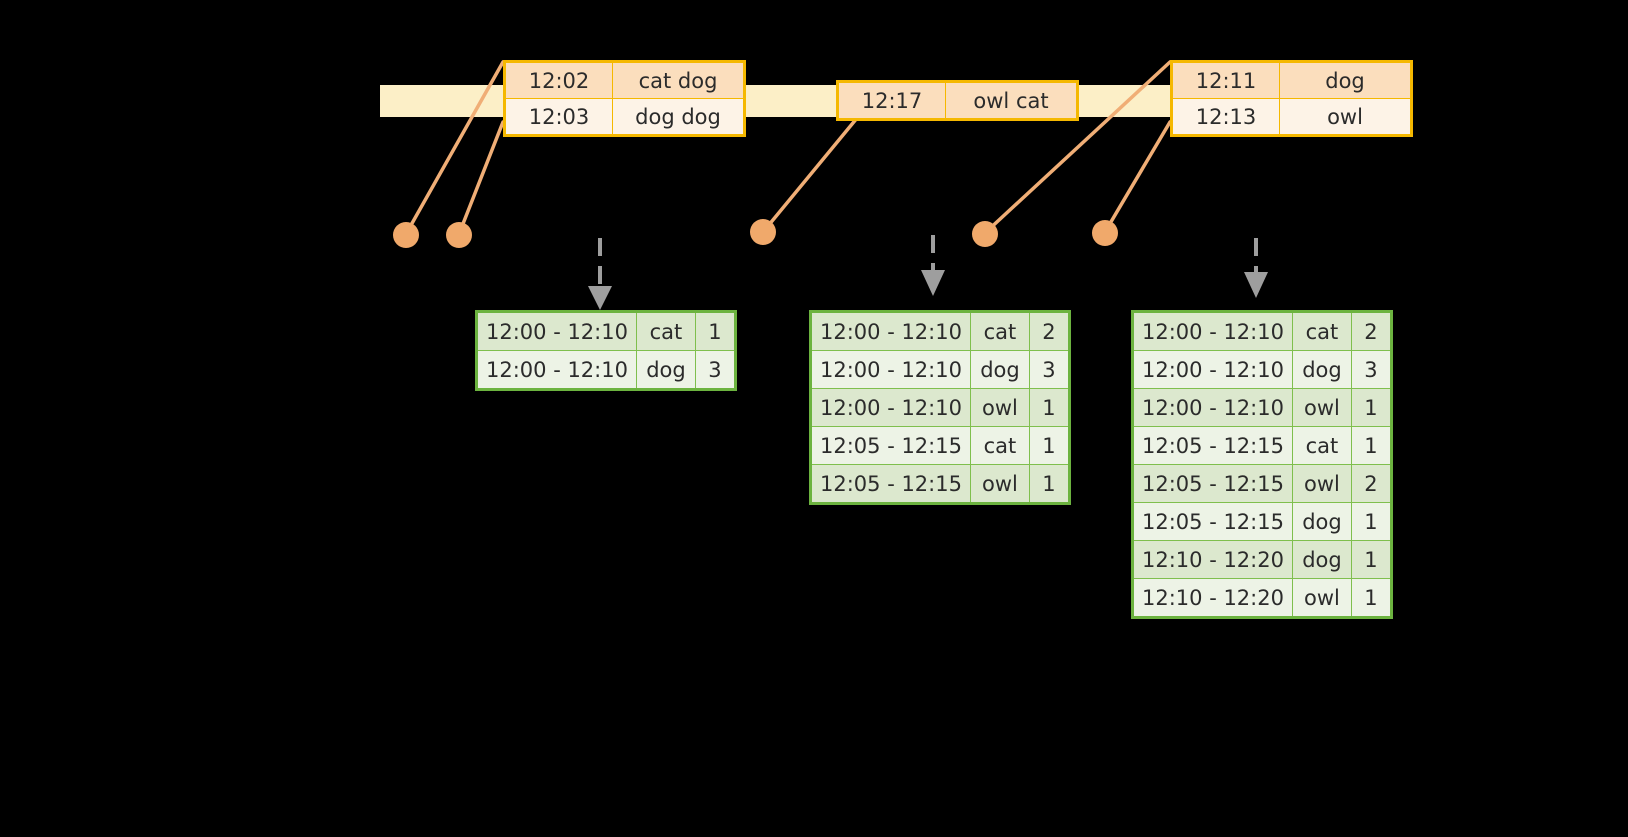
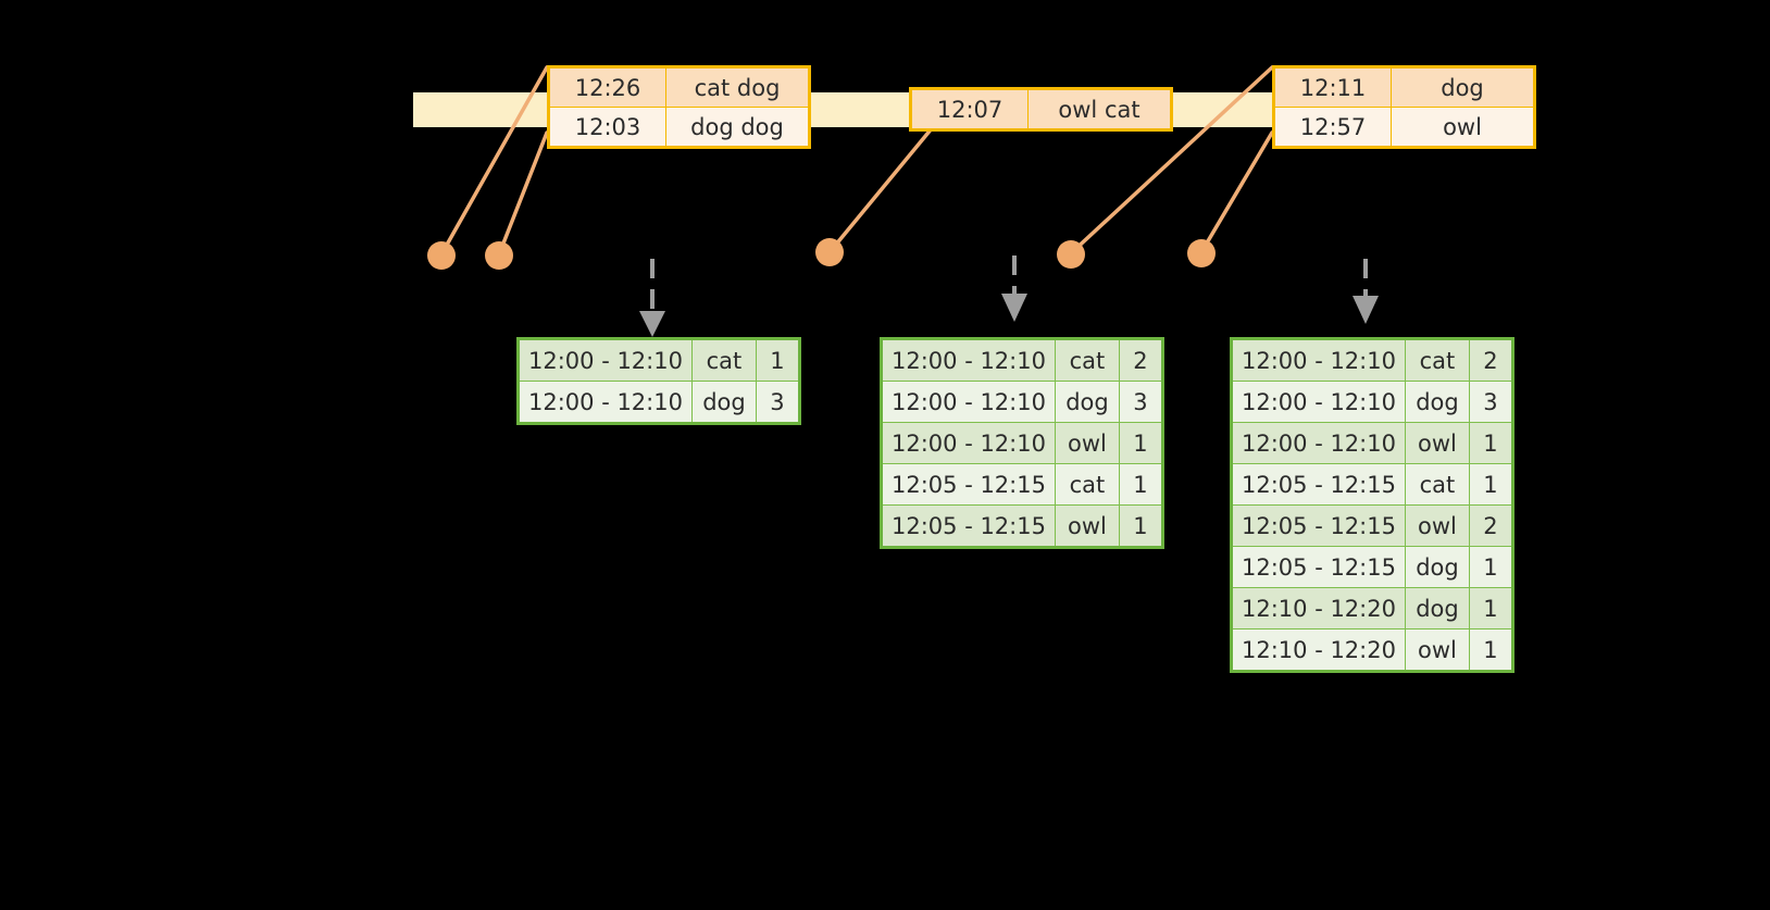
- 12:02	cat dog
+ 12:26	cat dog
  12:03	dog dog
- 12:17	owl cat
+ 12:07	owl cat
  12:11	dog
- 12:13	owl
+ 12:57	owl
  12:00 - 12:10	cat	1
  12:00 - 12:10	dog	3
  12:00 - 12:10	cat	2
  12:00 - 12:10	dog	3
  12:00 - 12:10	owl	1
  12:05 - 12:15	cat	1
  12:05 - 12:15	owl	1
  12:00 - 12:10	cat	2
  12:00 - 12:10	dog	3
  12:00 - 12:10	owl	1
  12:05 - 12:15	cat	1
  12:05 - 12:15	owl	2
  12:05 - 12:15	dog	1
  12:10 - 12:20	dog	1
  12:10 - 12:20	owl	1
